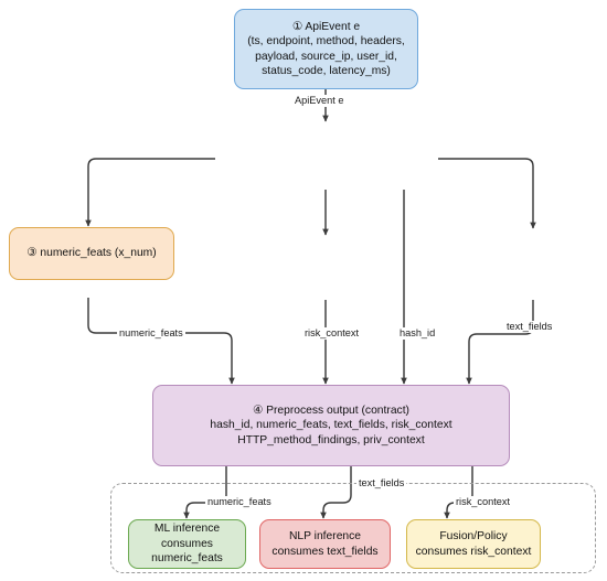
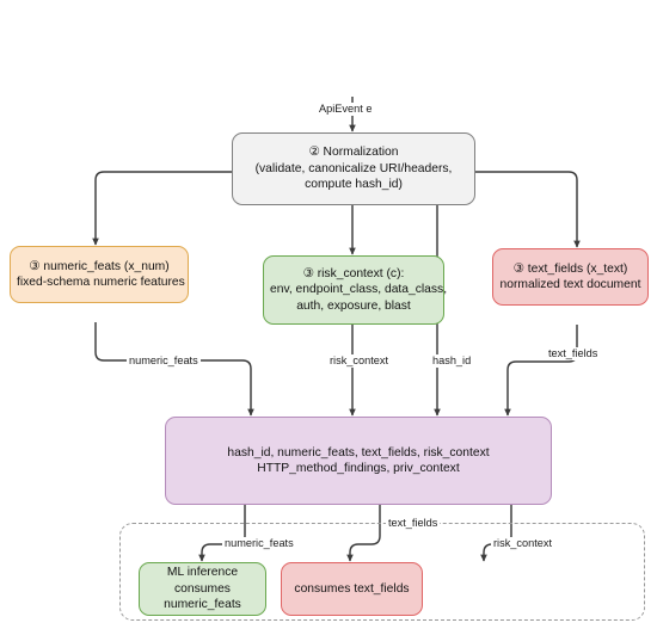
- ① ApiEvent e
- (ts, endpoint, method, headers,
- payload, source_ip, user_id,
- status_code, latency_ms)
  ApiEvent e
+ ② Normalization
+ (validate, canonicalize URI/headers,
+ compute hash_id)
  ③ numeric_feats (x_num)
+ fixed-schema numeric features
+ ③ risk_context (c):
+ env, endpoint_class, data_class,
+ auth, exposure, blast
+ ③ text_fields (x_text)
+ normalized text document
  numeric_feats
  risk_context
  hash_id
  text_fields
- ④ Preprocess output (contract)
  hash_id, numeric_feats, text_fields, risk_context
  HTTP_method_findings, priv_context
  numeric_feats
  text_fields
  risk_context
  ML inference
  consumes
  numeric_feats
- NLP inference
  consumes text_fields
- Fusion/Policy
- consumes risk_context
